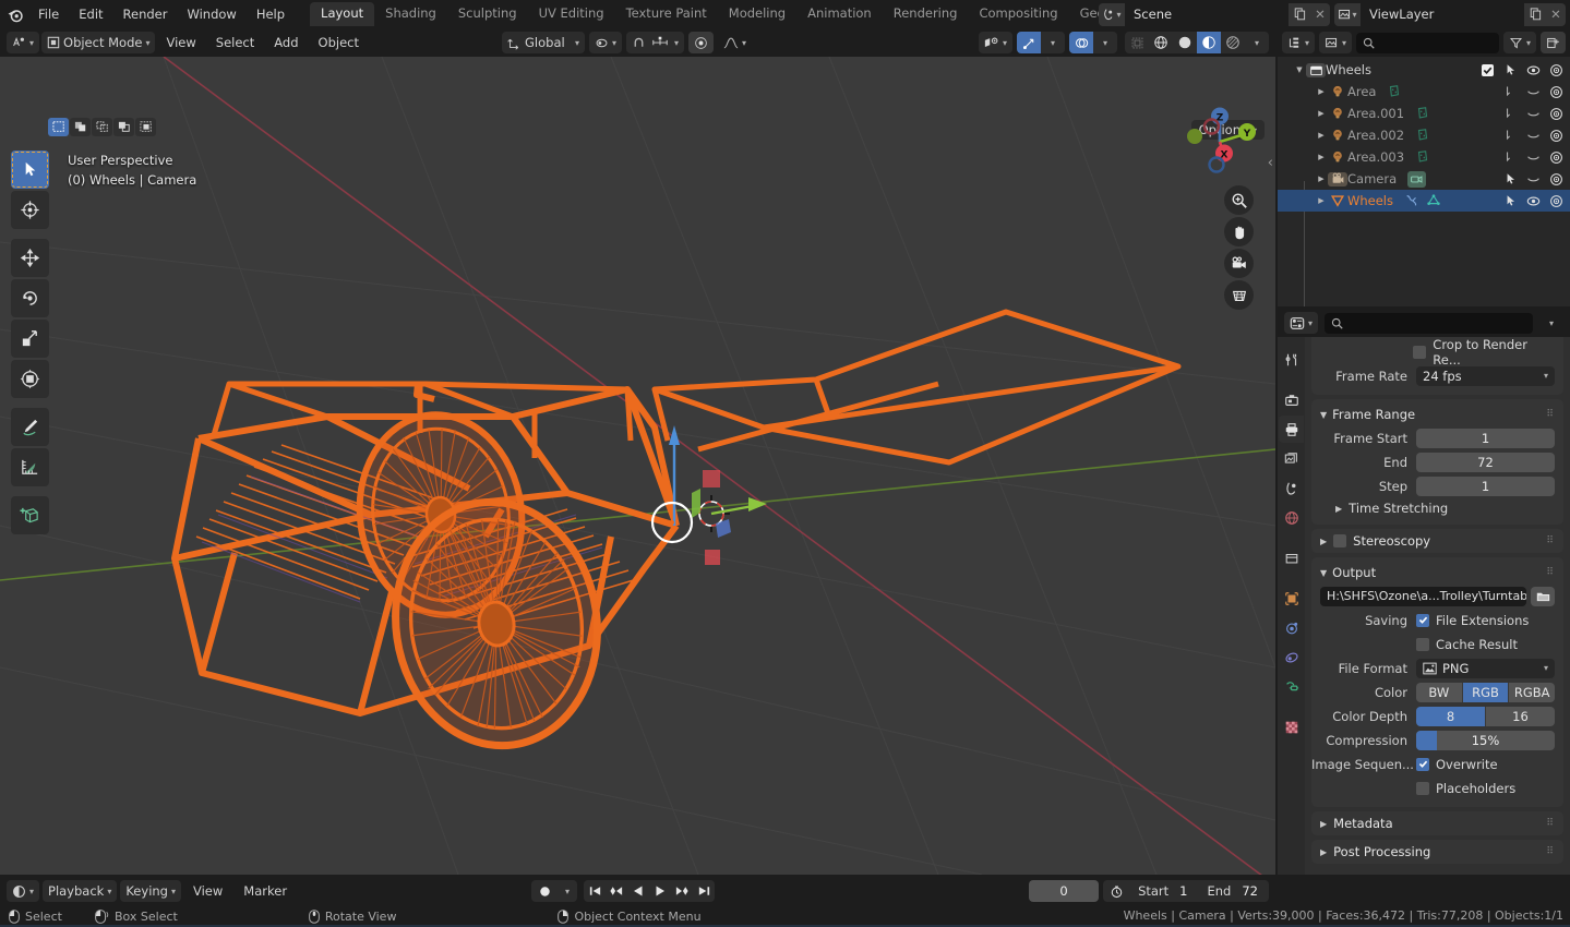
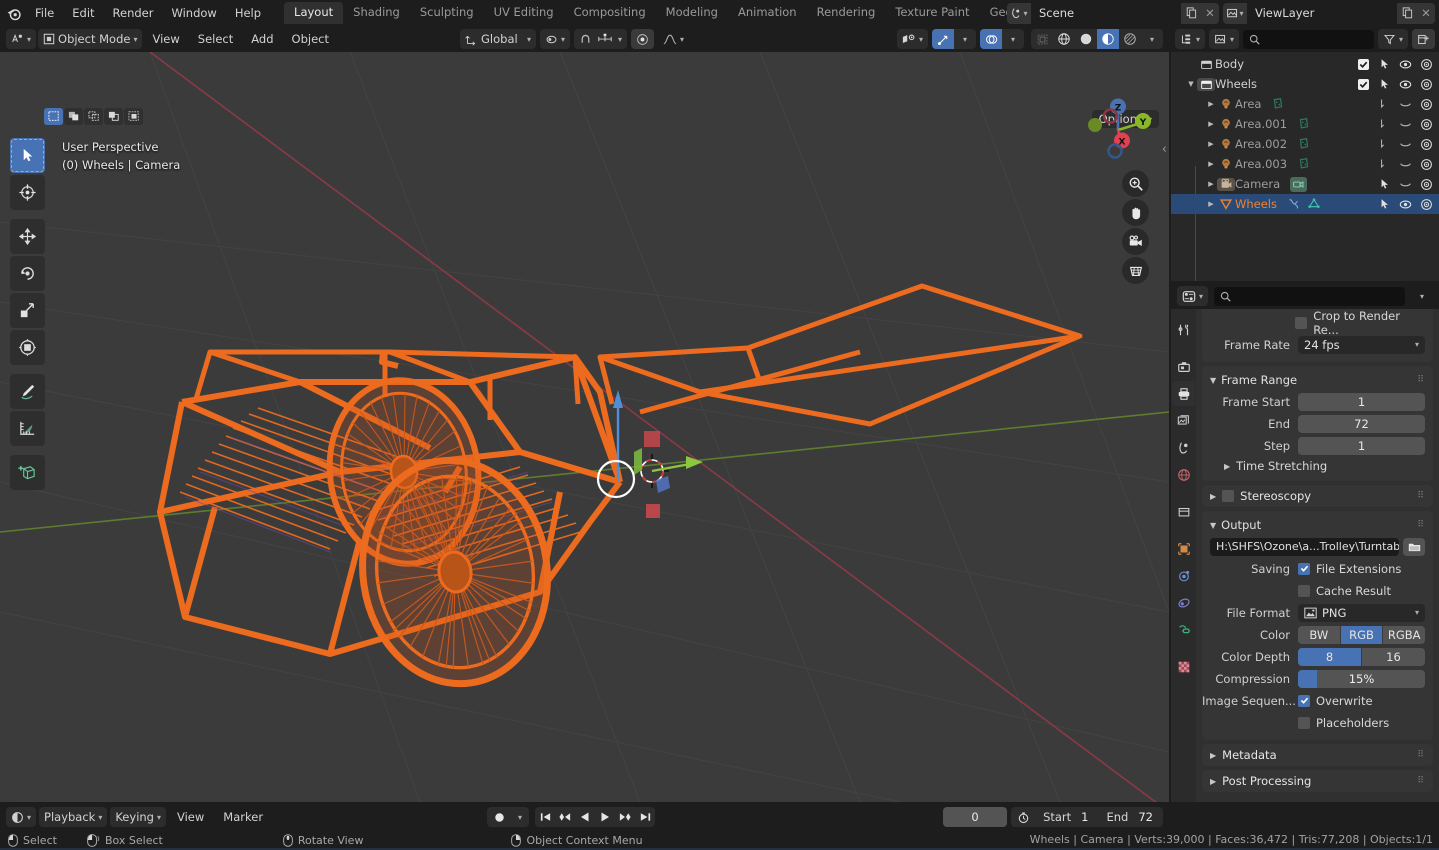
  File
  Edit
  Render
  Window
  Help
  Layout
  Shading
  Sculpting
  UV Editing
- Texture Paint
+ Compositing
  Modeling
  Animation
  Rendering
- Compositing
+ Texture Paint
  ▾
  Scene
  ✕
  ▾
  ViewLayer
  ✕
  ▾
  Object Mode
  ▾
  View
  Select
  Add
  Object
  Global
  ▾
  ▾
  ▾
  ▾
  ▾
  ▾
  ▾
  ▾
  User Perspective
  (0) Wheels | Camera
  Opion
  ‹
  Z
  Y
  X
  ▾
  ▾
  ▾
+ Body
  ▼
  Wheels
  ▶
  Area
  ▶
  Area.001
  ▶
  Area.002
  ▶
  Area.003
  ▶
  Camera
  ▶
  Wheels
  ▾
  ▾
  Crop to Render Re...
  Frame Rate
  24 fps
  ▾
  ▼
  Frame Range
  ⠿
  Frame Start
  1
  End
  72
  Step
  1
  ▶
  Time Stretching
  ▶
  Stereoscopy
  ⠿
  ▼
  Output
  ⠿
  H:\SHFS\Ozone\a...Trolley\Turntab
  Saving
  File Extensions
  Cache Result
  File Format
  PNG
  ▾
  Color
  BW
  RGB
  RGBA
  Color Depth
  8
  16
  Compression
  15%
  Image Sequen...
  Overwrite
  Placeholders
  ▶
  Metadata
  ⠿
  ▶
  Post Processing
  ⠿
  ▾
  Playback
  ▾
  Keying
  ▾
  View
  Marker
  ▾
  0
  Start
  1
  End
  72
  Select
  Box Select
  Rotate View
  Object Context Menu
  Wheels | Camera | Verts:39,000 | Faces:36,472 | Tris:77,208 | Objects:1/1
